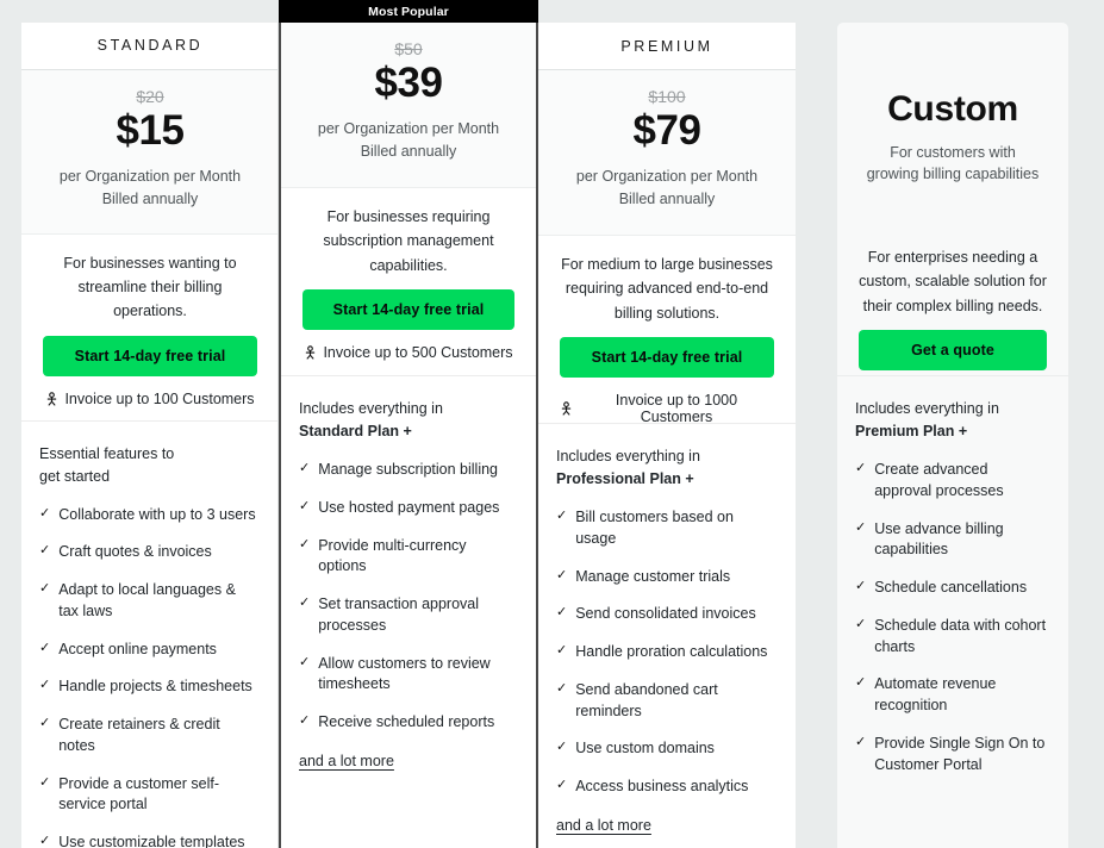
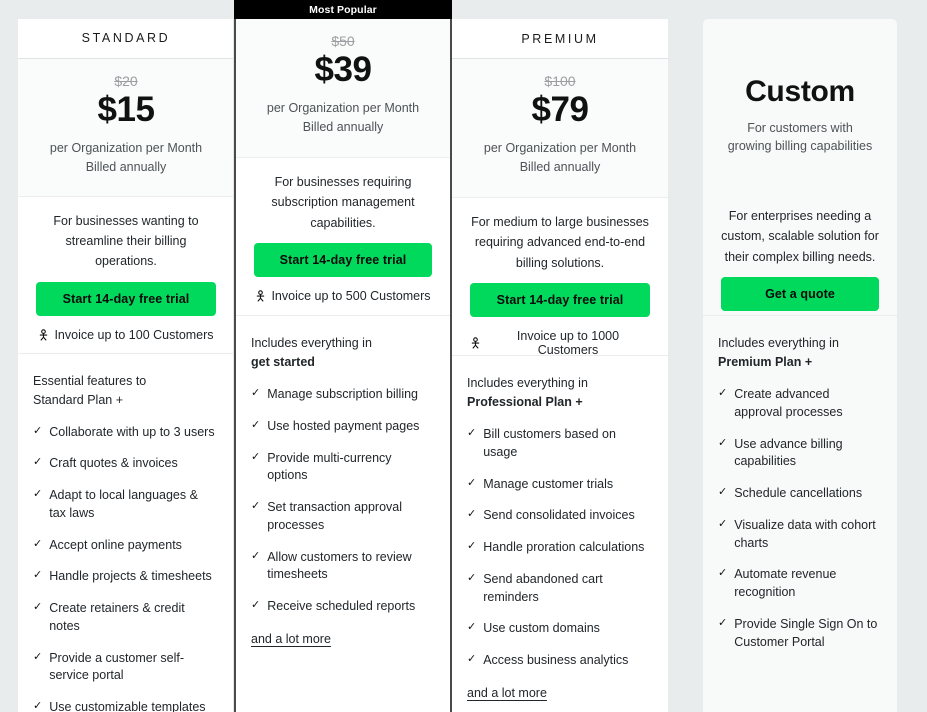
  STANDARD
  $20
  $15
  per Organization per Month
  Billed annually
  For businesses wanting to streamline their billing operations.
  Start 14-day free trial
  Invoice up to 100 Customers
  Essential features to
- get started
+ Standard Plan +
  ✓
  Collaborate with up to 3 users
  ✓
  Craft quotes & invoices
  ✓
  Adapt to local languages & tax laws
  ✓
  Accept online payments
  ✓
  Handle projects & timesheets
  ✓
  Create retainers & credit notes
  ✓
  Provide a customer self-service portal
  ✓
  Use customizable templates
  Most Popular
  $50
  $39
  per Organization per Month
  Billed annually
  For businesses requiring subscription management capabilities.
  Start 14-day free trial
  Invoice up to 500 Customers
  Includes everything in
- Standard Plan +
+ get started
  ✓
  Manage subscription billing
  ✓
  Use hosted payment pages
  ✓
  Provide multi-currency options
  ✓
  Set transaction approval processes
  ✓
  Allow customers to review timesheets
  ✓
  Receive scheduled reports
  and a lot more
  PREMIUM
  $100
  $79
  per Organization per Month
  Billed annually
  For medium to large businesses requiring advanced end-to-end billing solutions.
  Start 14-day free trial
  Invoice up to 1000 Customers
  Includes everything in
  Professional Plan +
  ✓
  Bill customers based on usage
  ✓
  Manage customer trials
  ✓
  Send consolidated invoices
  ✓
  Handle proration calculations
  ✓
  Send abandoned cart reminders
  ✓
  Use custom domains
  ✓
  Access business analytics
  and a lot more
  Custom
  For customers with
  growing billing capabilities
  For enterprises needing a custom, scalable solution for their complex billing needs.
  Get a quote
  Includes everything in
  Premium Plan +
  ✓
  Create advanced approval processes
  ✓
  Use advance billing capabilities
  ✓
  Schedule cancellations
  ✓
- Schedule data with cohort charts
+ Visualize data with cohort charts
  ✓
  Automate revenue recognition
  ✓
  Provide Single Sign On to Customer Portal
